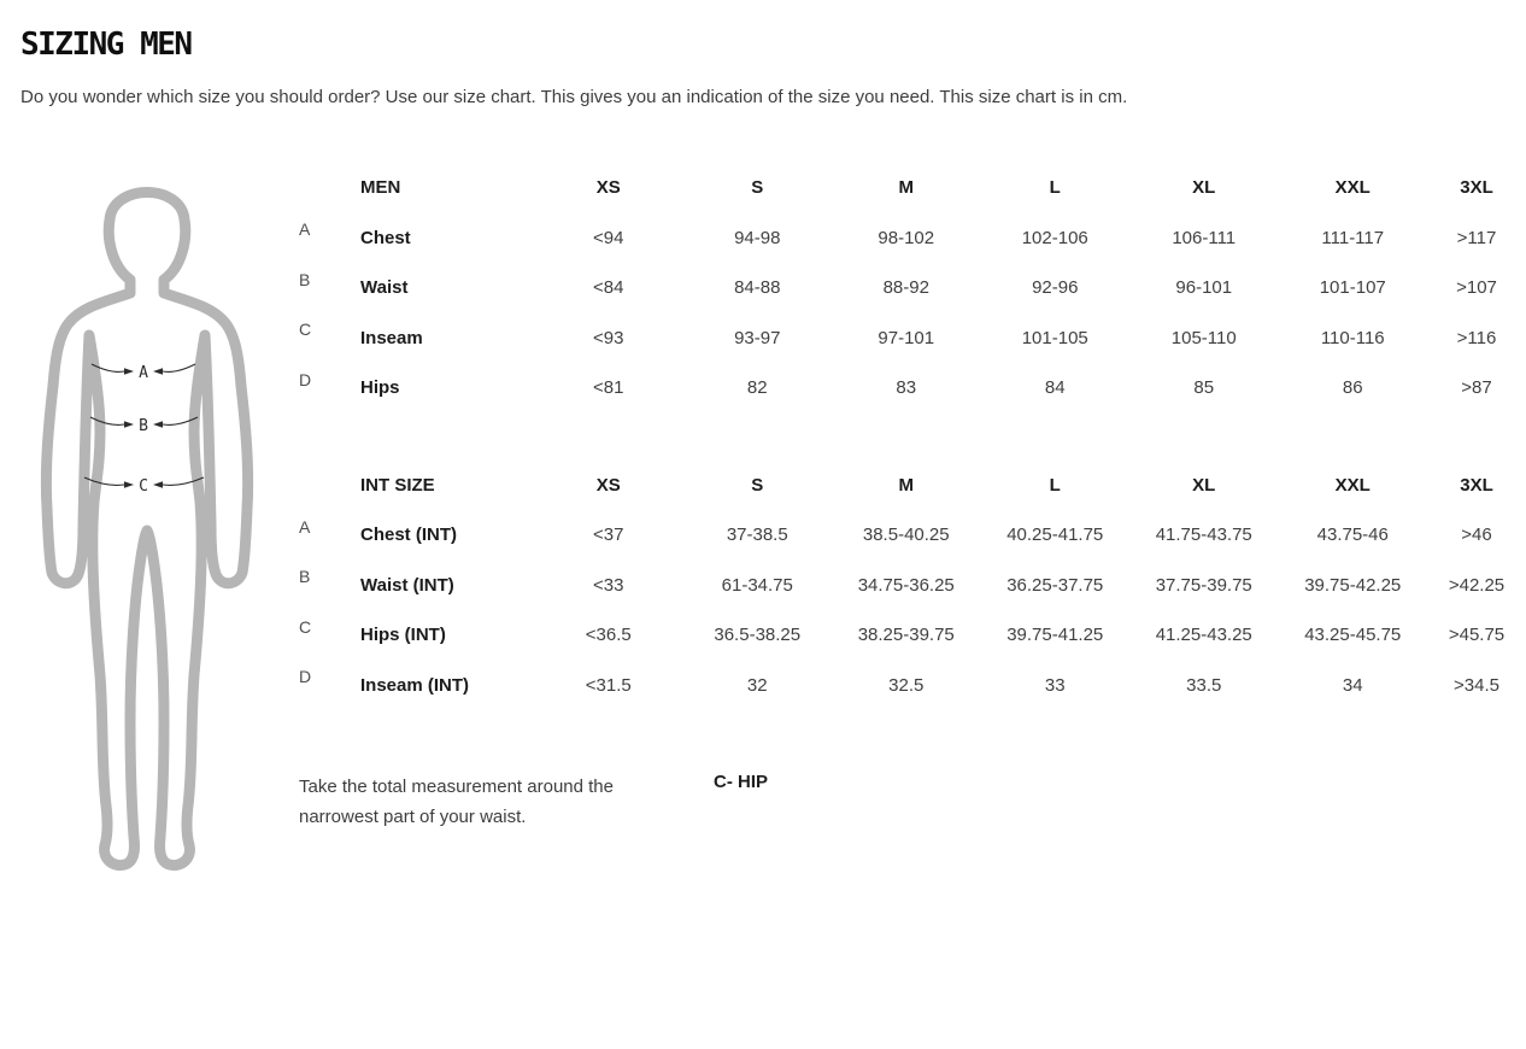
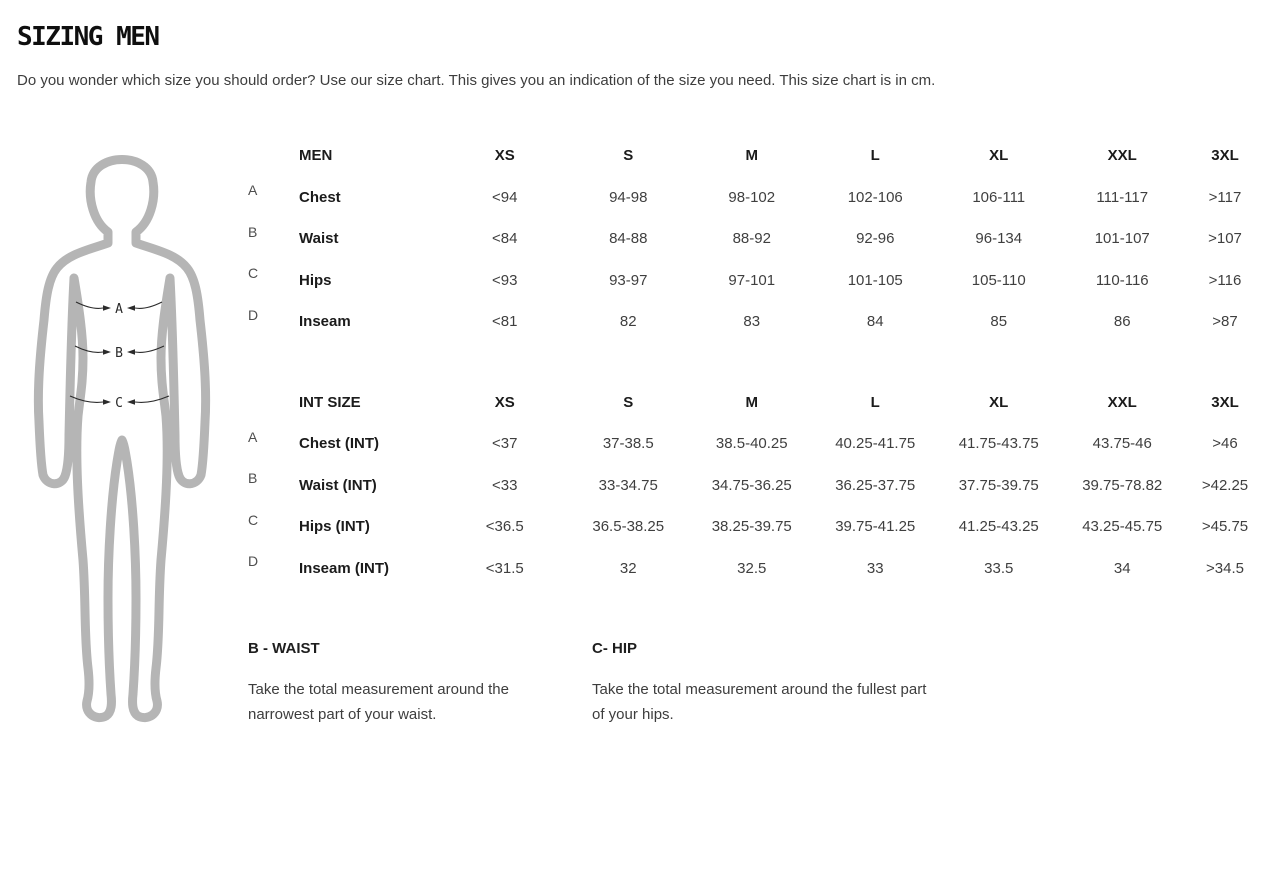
  SIZING MEN
  Do you wonder which size you should order? Use our size chart. This gives you an indication of the size you need. This size chart is in cm.
  A
  B
  C
  MEN
  XS
  S
  M
  L
  XL
  XXL
  3XL
  A
  Chest
  <94
  94-98
  98-102
  102-106
  106-111
  111-117
  >117
  B
  Waist
  <84
  84-88
  88-92
  92-96
- 96-101
+ 96-134
  101-107
  >107
  C
- Inseam
+ Hips
  <93
  93-97
  97-101
  101-105
  105-110
  110-116
  >116
  D
- Hips
+ Inseam
  <81
  82
  83
  84
  85
  86
  >87
  INT SIZE
  XS
  S
  M
  L
  XL
  XXL
  3XL
  A
  Chest (INT)
  <37
  37-38.5
  38.5-40.25
  40.25-41.75
  41.75-43.75
  43.75-46
  >46
  B
  Waist (INT)
  <33
- 61-34.75
+ 33-34.75
  34.75-36.25
  36.25-37.75
  37.75-39.75
- 39.75-42.25
+ 39.75-78.82
  >42.25
  C
  Hips (INT)
  <36.5
  36.5-38.25
  38.25-39.75
  39.75-41.25
  41.25-43.25
  43.25-45.75
  >45.75
  D
  Inseam (INT)
  <31.5
  32
  32.5
  33
  33.5
  34
  >34.5
+ B - WAIST
  Take the total measurement around the narrowest part of your waist.
  C- HIP
+ Take the total measurement around the fullest part of your hips.
